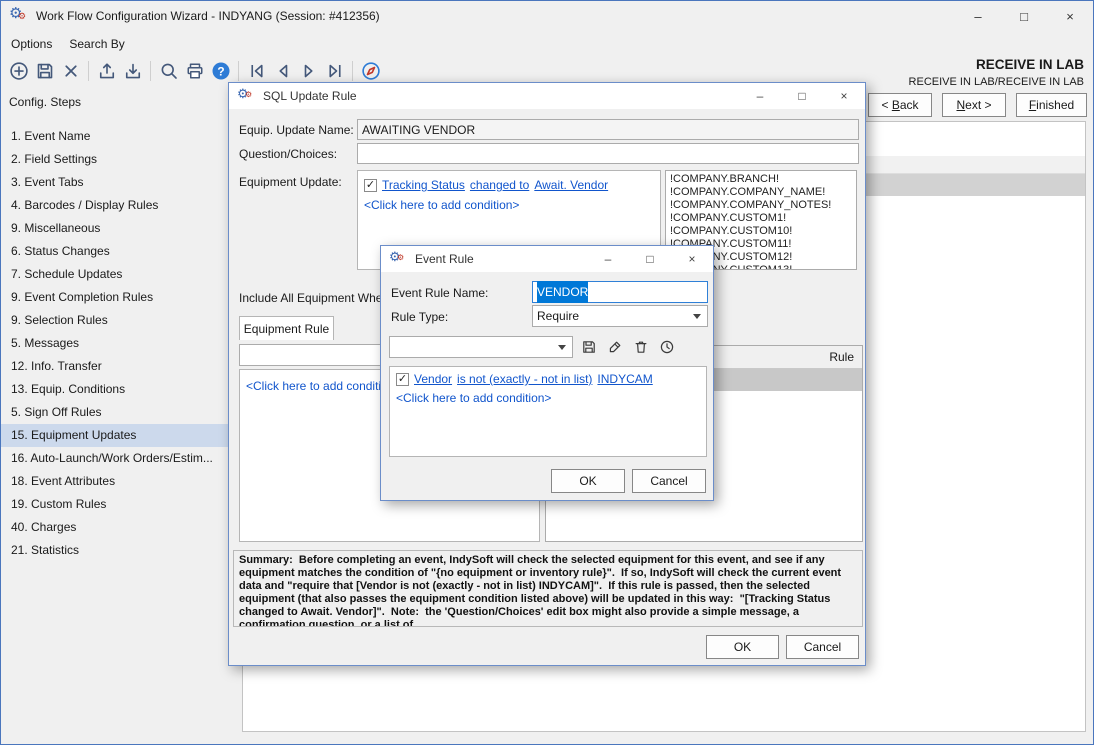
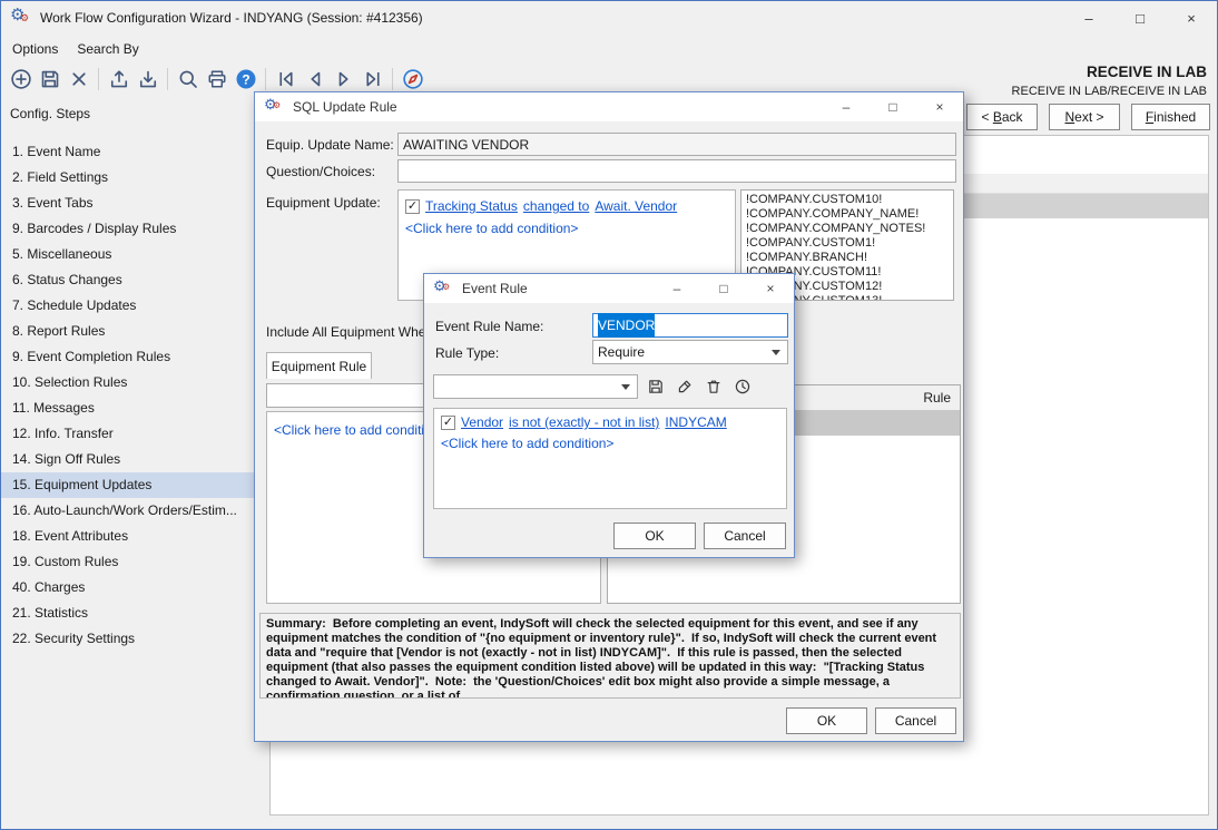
  ⚙
  ⚙
  Work Flow Configuration Wizard - INDYANG (Session: #412356)
  –
  □
  ×
  Options
  Search By
  ?
  RECEIVE IN LAB
  RECEIVE IN LAB/RECEIVE IN LAB
  < Back
  Next >
  Finished
  Config. Steps
  1. Event Name
  2. Field Settings
  3. Event Tabs
- 4. Barcodes / Display Rules
+ 9. Barcodes / Display Rules
- 9. Miscellaneous
+ 5. Miscellaneous
  6. Status Changes
  7. Schedule Updates
+ 8. Report Rules
  9. Event Completion Rules
- 9. Selection Rules
+ 10. Selection Rules
- 5. Messages
+ 11. Messages
  12. Info. Transfer
- 13. Equip. Conditions
- 5. Sign Off Rules
+ 14. Sign Off Rules
  15. Equipment Updates
  16. Auto-Launch/Work Orders/Estim...
  18. Event Attributes
  19. Custom Rules
  40. Charges
  21. Statistics
+ 22. Security Settings
  ⚙
  ⚙
  SQL Update Rule
  –
  □
  ×
  Equip. Update Name:
  AWAITING VENDOR
  Question/Choices:
  Equipment Update:
  ✓
  Tracking Status
  changed to
  Await. Vendor
  <Click here to add condition>
- !COMPANY.BRANCH!
+ !COMPANY.CUSTOM10!
  !COMPANY.COMPANY_NAME!
  !COMPANY.COMPANY_NOTES!
  !COMPANY.CUSTOM1!
- !COMPANY.CUSTOM10!
+ !COMPANY.BRANCH!
  !COMPANY.CUSTOM11!
  Include All Equipment Wh
  Equipment Rule
  <Click here to add condit
  Rule
  Summary: Before completing an event, IndySoft will check the selected equipment for this event, and see if any equipment matches the condition of "{no equipment or inventory rule}". If so, IndySoft will check the current event data and "require that [Vendor is not (exactly - not in list) INDYCAM]". If this rule is passed, then the selected equipment (that also passes the equipment condition listed above) will be updated in this way: "[Tracking Status changed to Await. Vendor]". Note: the 'Question/Choices' edit box might also provide a simple message, a confirmation question, or a list of
  OK
  Cancel
  ⚙
  ⚙
  Event Rule
  –
  □
  ×
  Event Rule Name:
  VENDOR
  Rule Type:
  Require
  ✓
  Vendor
  is not (exactly - not in list)
  INDYCAM
  <Click here to add condition>
  OK
  Cancel
